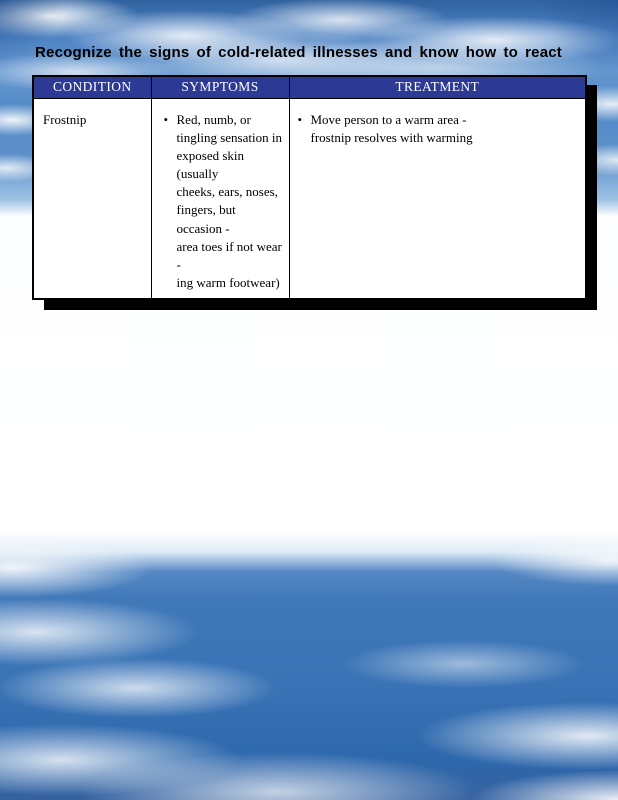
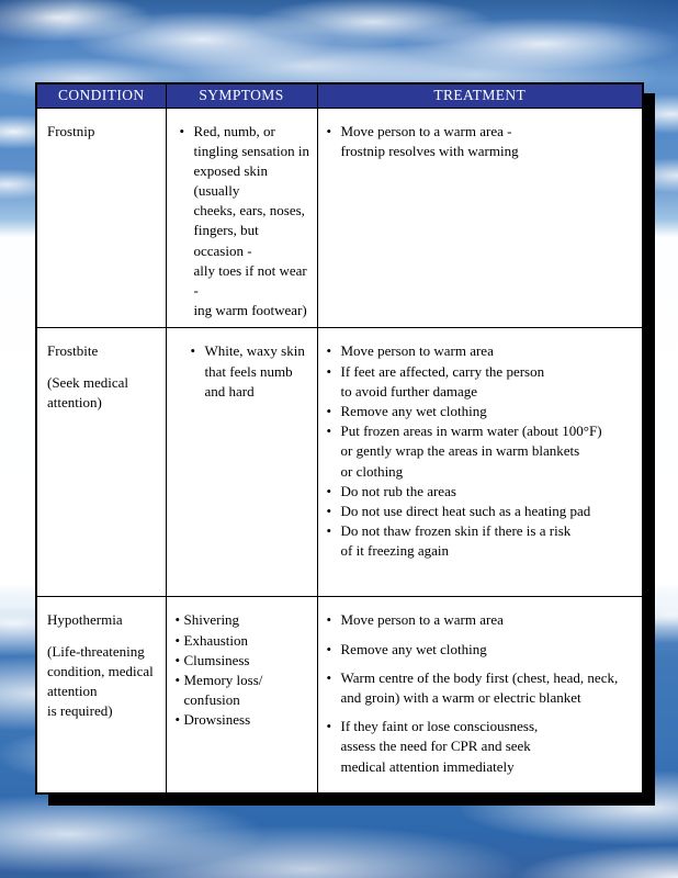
- Recognize the signs of cold-related illnesses and know how to react
  CONDITION	SYMPTOMS	TREATMENT
- Frostnip	• Red, numb, or tingling sensation in exposed skin (usually cheeks, ears, noses, fingers, but occasion - area toes if not wear - ing warm footwear)	• Move person to a warm area - frostnip resolves with warming
+ Frostnip	• Red, numb, or tingling sensation in exposed skin (usually cheeks, ears, noses, fingers, but occasion - ally toes if not wear - ing warm footwear)	• Move person to a warm area - frostnip resolves with warming
+ Frostbite (Seek medical attention)	• White, waxy skin that feels numb and hard	• Move person to warm area• If feet are affected, carry the person to avoid further damage• Remove any wet clothing• Put frozen areas in warm water (about 100°F) or gently wrap the areas in warm blankets or clothing• Do not rub the areas• Do not use direct heat such as a heating pad• Do not thaw frozen skin if there is a risk of it freezing again
+ Hypothermia (Life-threatening condition, medical attention is required)	• Shivering• Exhaustion• Clumsiness• Memory loss/ confusion• Drowsiness	• Move person to a warm area• Remove any wet clothing• Warm centre of the body first (chest, head, neck, and groin) with a warm or electric blanket• If they faint or lose consciousness, assess the need for CPR and seek medical attention immediately
